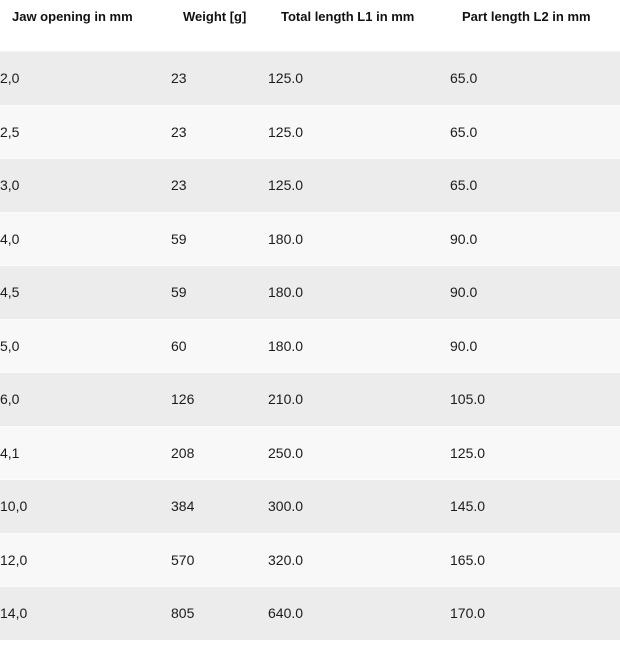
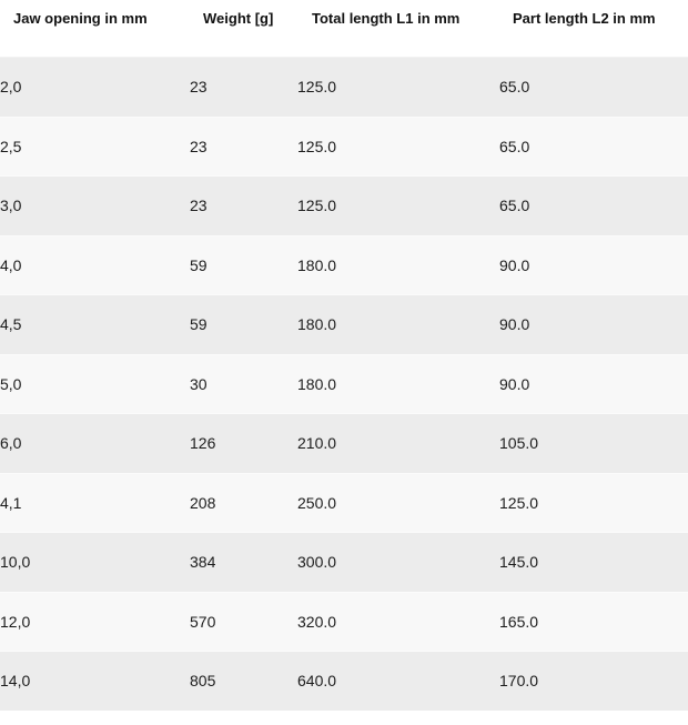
  Jaw opening in mm	Weight [g]	Total length L1 in mm	Part length L2 in mm
  2,0	23	125.0	65.0
  2,5	23	125.0	65.0
  3,0	23	125.0	65.0
  4,0	59	180.0	90.0
  4,5	59	180.0	90.0
- 5,0	60	180.0	90.0
+ 5,0	30	180.0	90.0
  6,0	126	210.0	105.0
  4,1	208	250.0	125.0
  10,0	384	300.0	145.0
  12,0	570	320.0	165.0
  14,0	805	640.0	170.0
